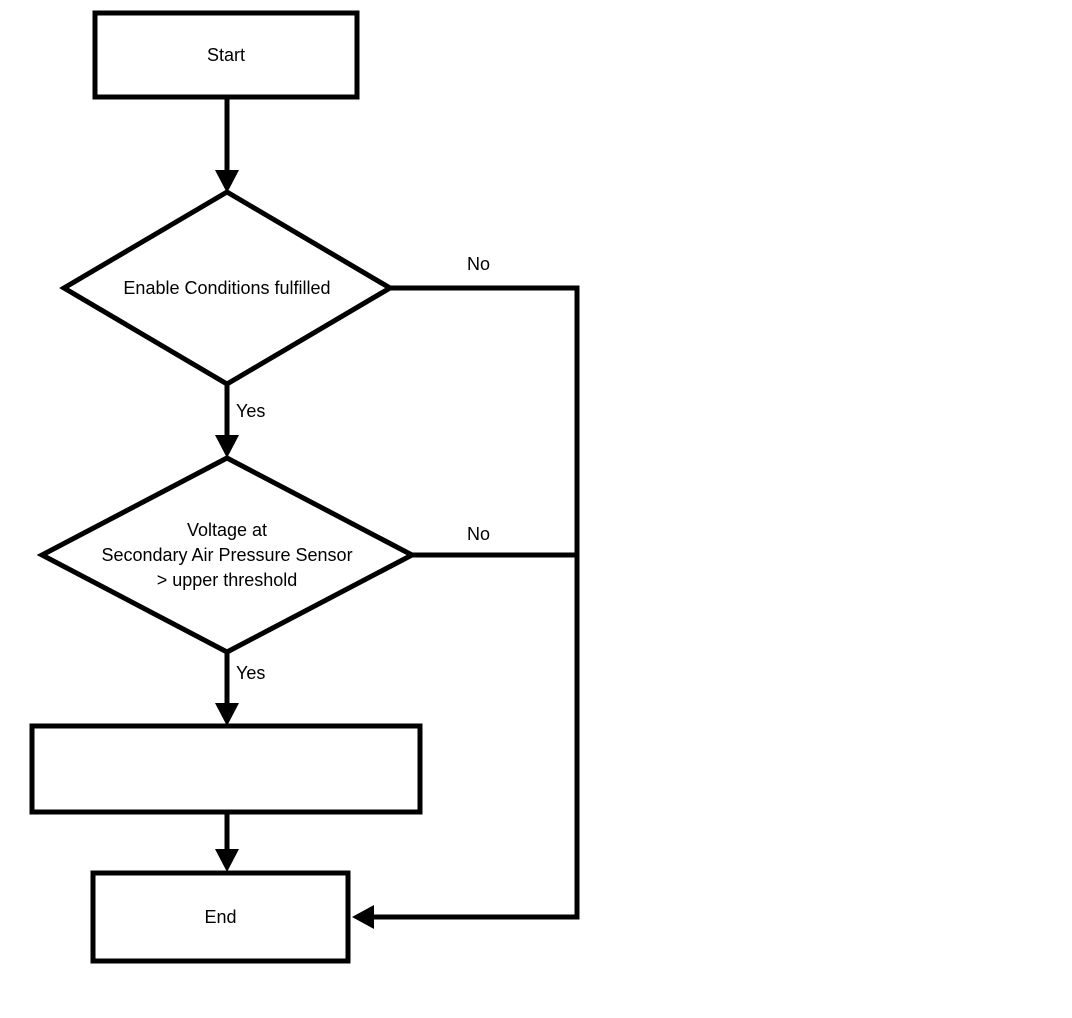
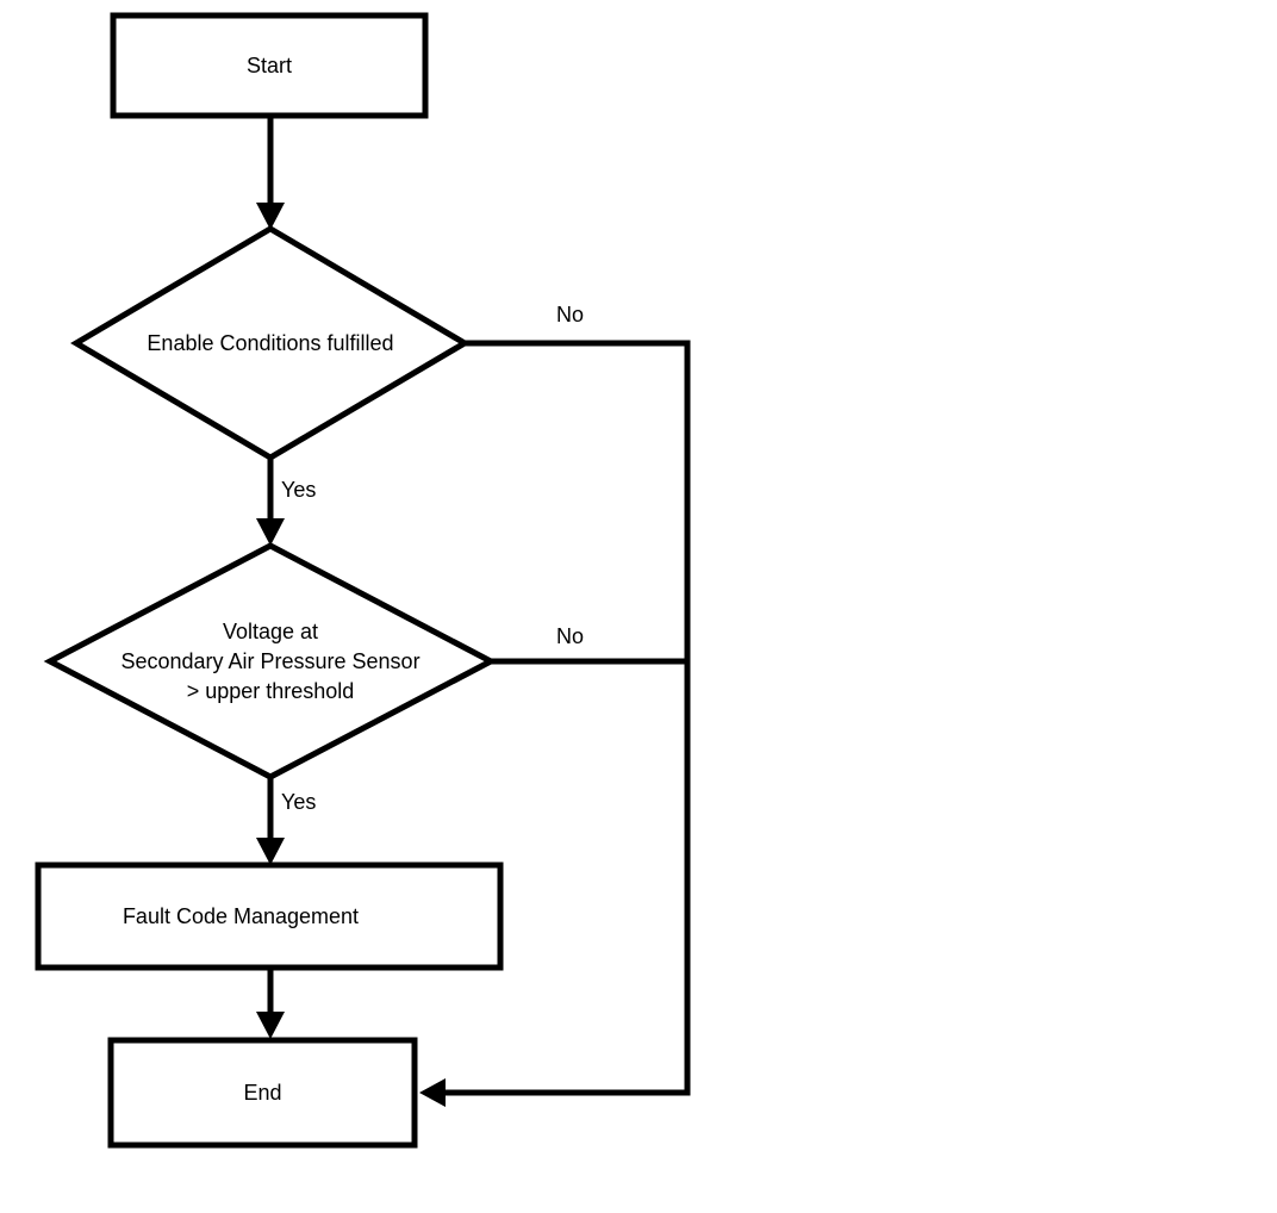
  Start
  Enable Conditions fulfilled
  Voltage at
  Secondary Air Pressure Sensor
  > upper threshold
+ Fault Code Management
  End
  No
  Yes
  No
  Yes
